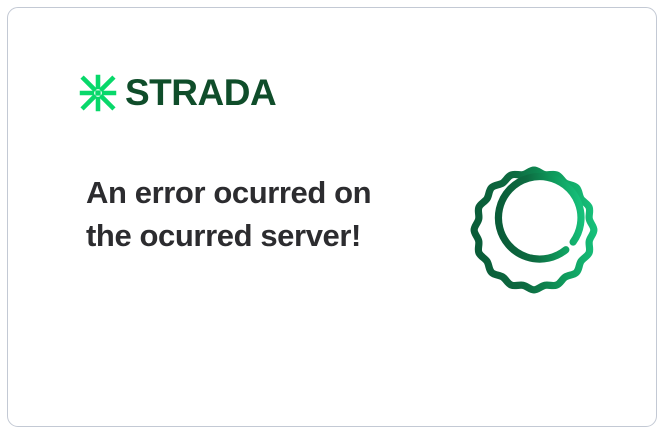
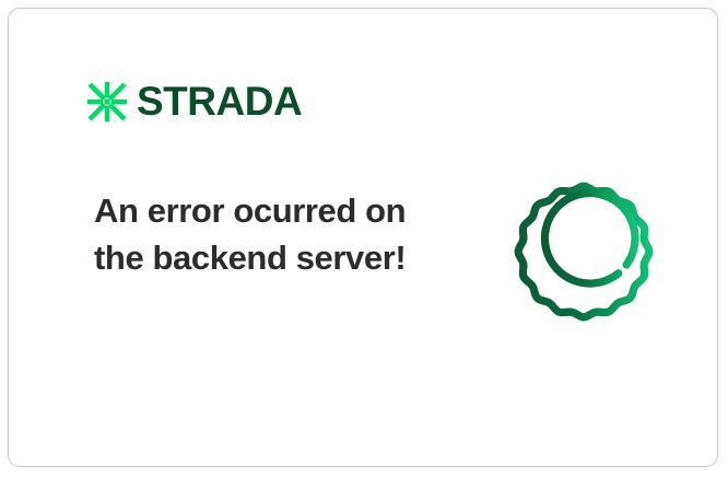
  STRADA
- An error ocurred on the ocurred server!
+ An error ocurred on the backend server!
